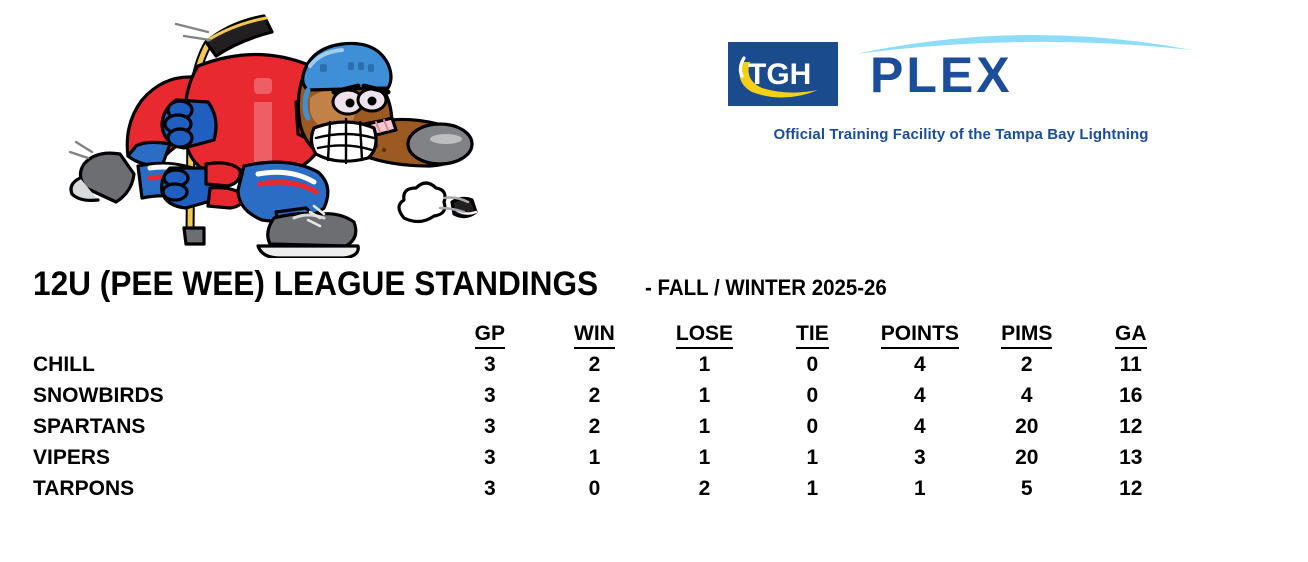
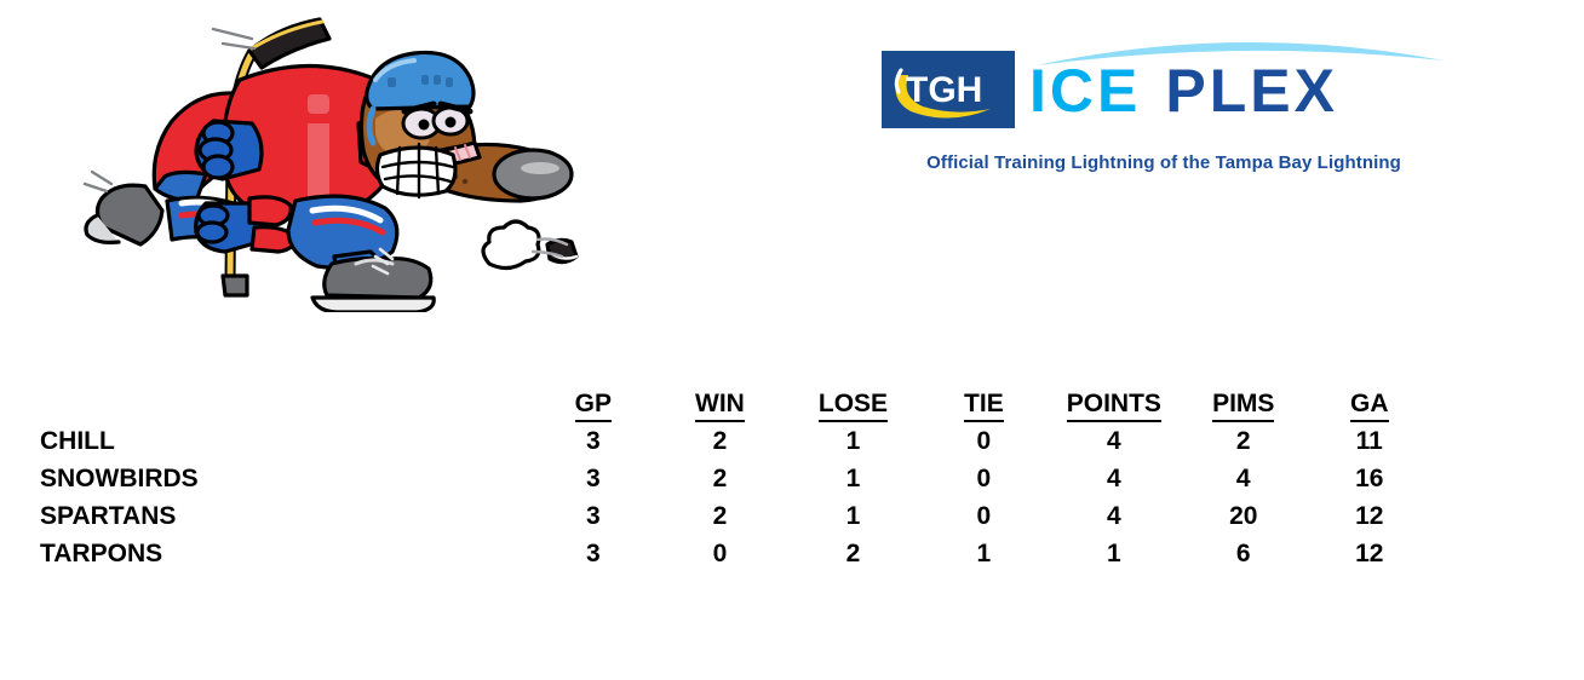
  TGH
+ ICE
  PLEX
- Official Training Facility of the Tampa Bay Lightning
+ Official Training Lightning of the Tampa Bay Lightning
- 12U (PEE WEE) LEAGUE STANDINGS
- - FALL / WINTER 2025-26
  	GP	WIN	LOSE	TIE	POINTS	PIMS	GA
  CHILL	3	2	1	0	4	2	11
  SNOWBIRDS	3	2	1	0	4	4	16
  SPARTANS	3	2	1	0	4	20	12
- VIPERS	3	1	1	1	3	20	13
- TARPONS	3	0	2	1	1	5	12
+ TARPONS	3	0	2	1	1	6	12
